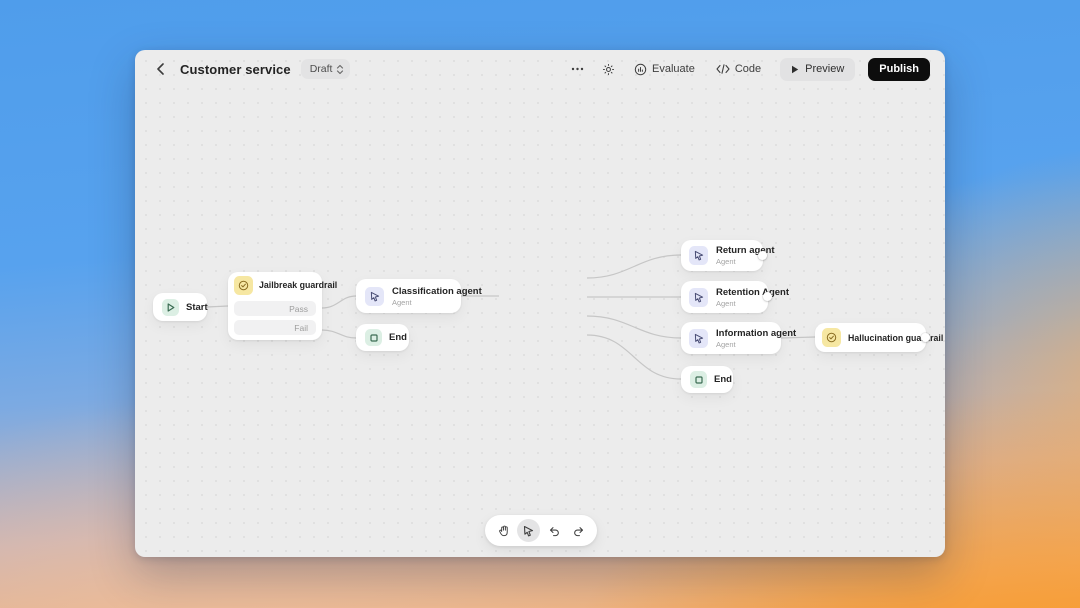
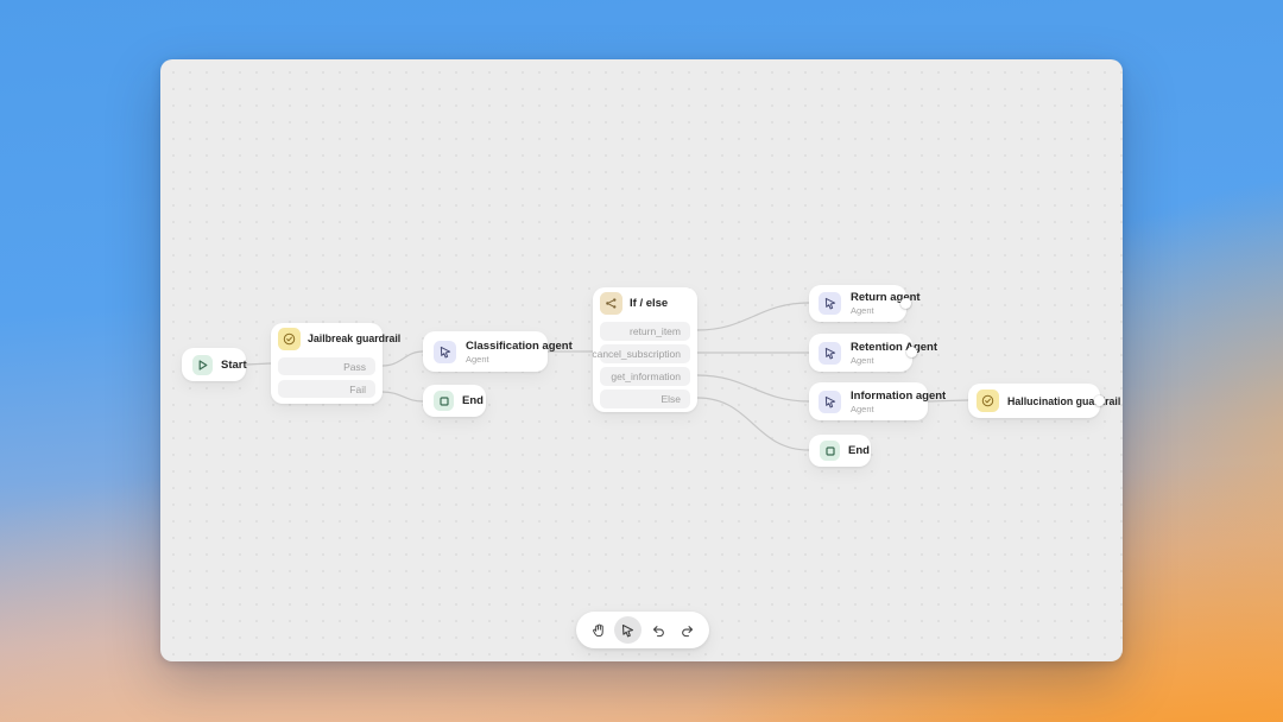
- Customer service
- Draft
- Evaluate
- Code
- Preview
- Publish
  Start
  Jailbreak guardrail
  Pass
  Fail
  Classification agent
  Agent
  End
+ If / else
+ return_item
+ cancel_subscription
+ get_information
+ Else
  Return agnt
  Agent
  Retentiongent
  Agent
  Information agent
  Agent
  End
  Hallucination guarail
